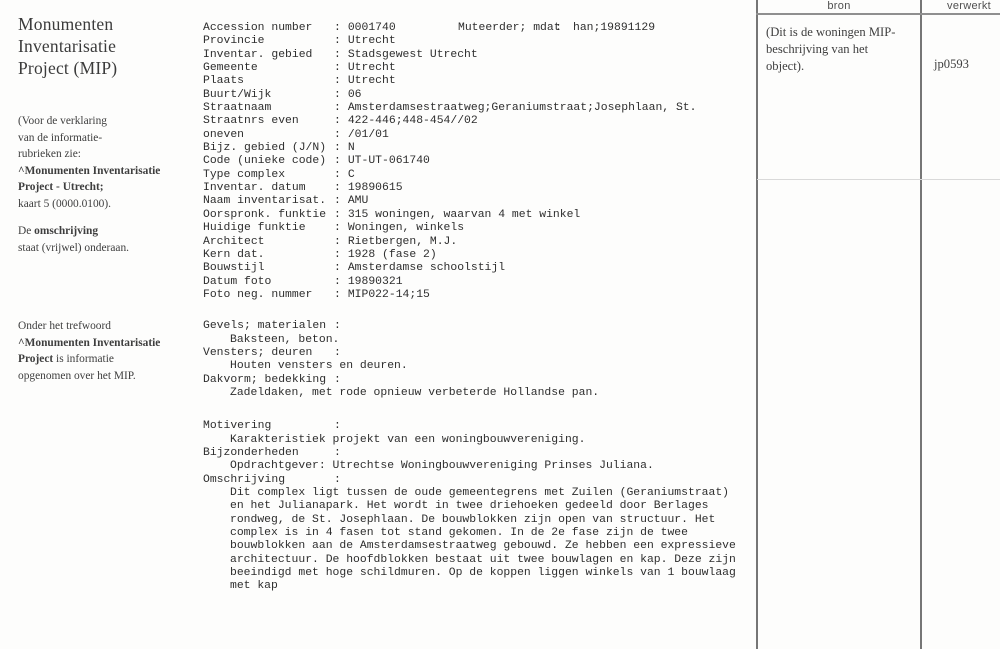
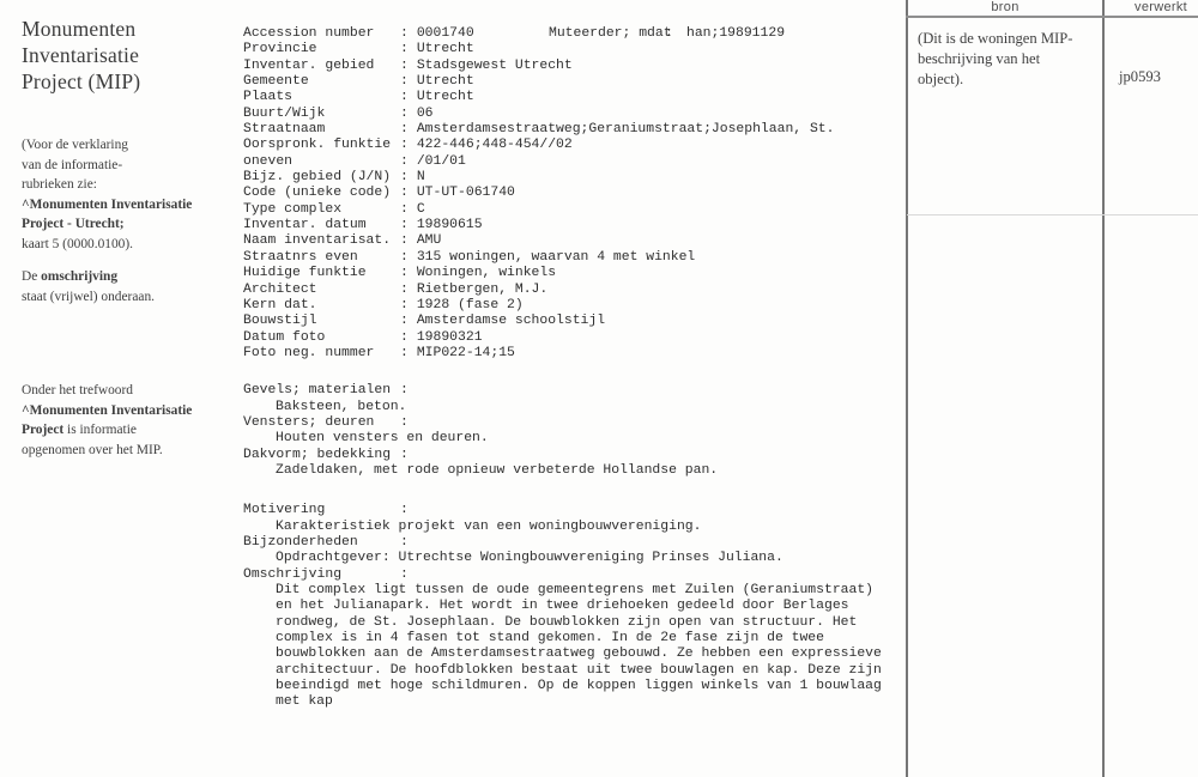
  Monumenten Inventarisatie Project (MIP)
  (Voor de verklaring
  van de informatie-
  rubrieken zie:
  ^Monumenten Inventarisatie
  Project - Utrecht;
  kaart 5 (0000.0100).
  De omschrijving
  staat (vrijwel) onderaan.
  Onder het trefwoord
  ^Monumenten Inventarisatie
  Project is informatie
  opgenomen over het MIP.
  Accession number : 0001740
  Muteerder; mdat
  :
  han;19891129
  Provincie : Utrecht
  Inventar. gebied : Stadsgewest Utrecht
  Gemeente : Utrecht
  Plaats : Utrecht
  Buurt/Wijk : 06
  Straatnaam : Amsterdamsestraatweg;Geraniumstraat;Josephlaan, St.
- Straatnrs even : 422-446;448-454//02
+ Oorspronk. funktie : 422-446;448-454//02
  oneven : /01/01
  Bijz. gebied (J/N) : N
  Code (unieke code) : UT-UT-061740
  Type complex : C
  Inventar. datum : 19890615
  Naam inventarisat. : AMU
- Oorspronk. funktie : 315 woningen, waarvan 4 met winkel
+ Straatnrs even : 315 woningen, waarvan 4 met winkel
  Huidige funktie : Woningen, winkels
  Architect : Rietbergen, M.J.
  Kern dat. : 1928 (fase 2)
  Bouwstijl : Amsterdamse schoolstijl
  Datum foto : 19890321
  Foto neg. nummer : MIP022-14;15
  Gevels; materialen :
  Baksteen, beton.
  Vensters; deuren :
  Houten vensters en deuren.
  Dakvorm; bedekking :
  Zadeldaken, met rode opnieuw verbeterde Hollandse pan.
  Motivering :
  Karakteristiek projekt van een woningbouwvereniging.
  Bijzonderheden :
  Opdrachtgever: Utrechtse Woningbouwvereniging Prinses Juliana.
  Omschrijving :
  Dit complex ligt tussen de oude gemeentegrens met Zuilen (Geraniumstraat)
  en het Julianapark. Het wordt in twee driehoeken gedeeld door Berlages
  rondweg, de St. Josephlaan. De bouwblokken zijn open van structuur. Het
  complex is in 4 fasen tot stand gekomen. In de 2e fase zijn de twee
  bouwblokken aan de Amsterdamsestraatweg gebouwd. Ze hebben een expressieve
  architectuur. De hoofdblokken bestaat uit twee bouwlagen en kap. Deze zijn
  beeindigd met hoge schildmuren. Op de koppen liggen winkels van 1 bouwlaag
  met kap
  bron
  verwerkt
  (Dit is de woningen MIP-beschrijving van het object).
  jp0593
